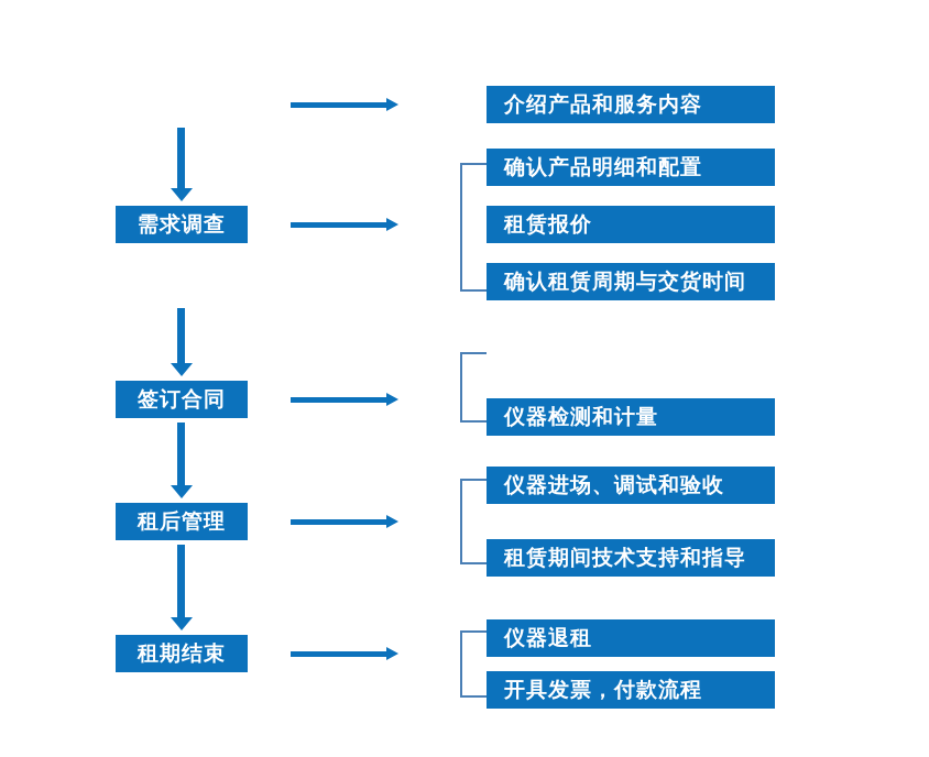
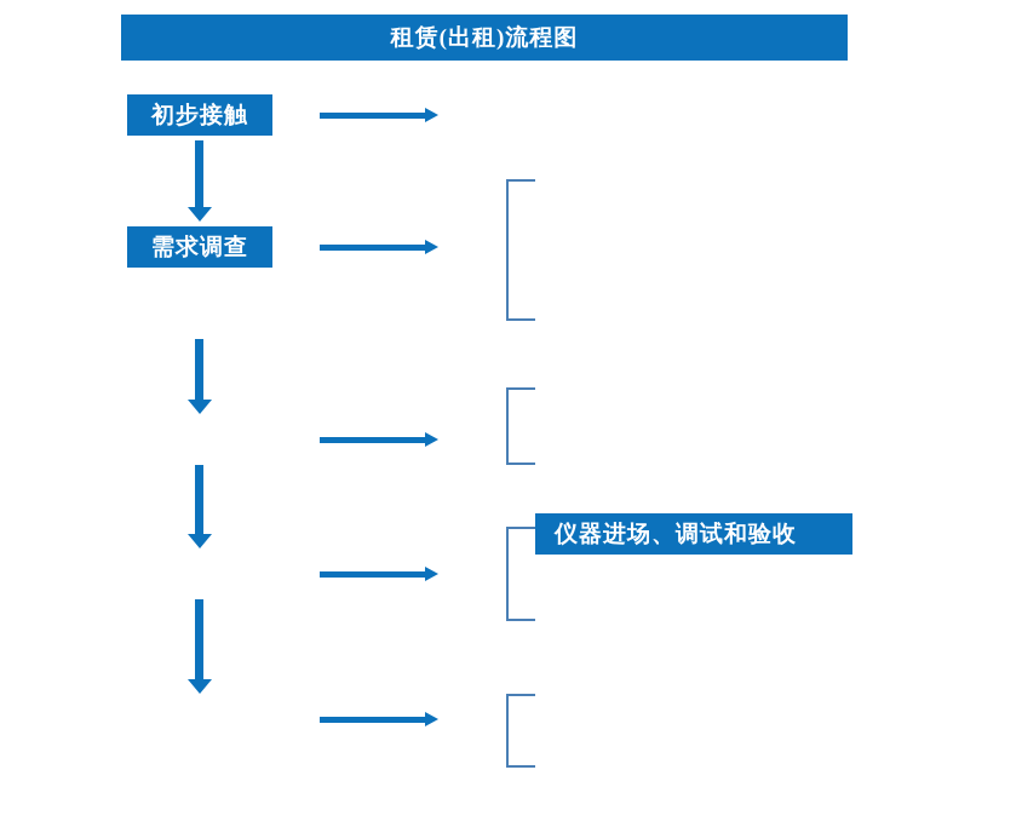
+ 租赁(出租)流程图
+ 初步接触
  需求调查
- 签订合同
- 租后管理
- 租期结束
- 介绍产品和服务内容
- 确认产品明细和配置
- 租赁报价
- 确认租赁周期与交货时间
- 仪器检测和计量
  仪器进场、调试和验收
- 租赁期间技术支持和指导
- 仪器退租
- 开具发票，付款流程
